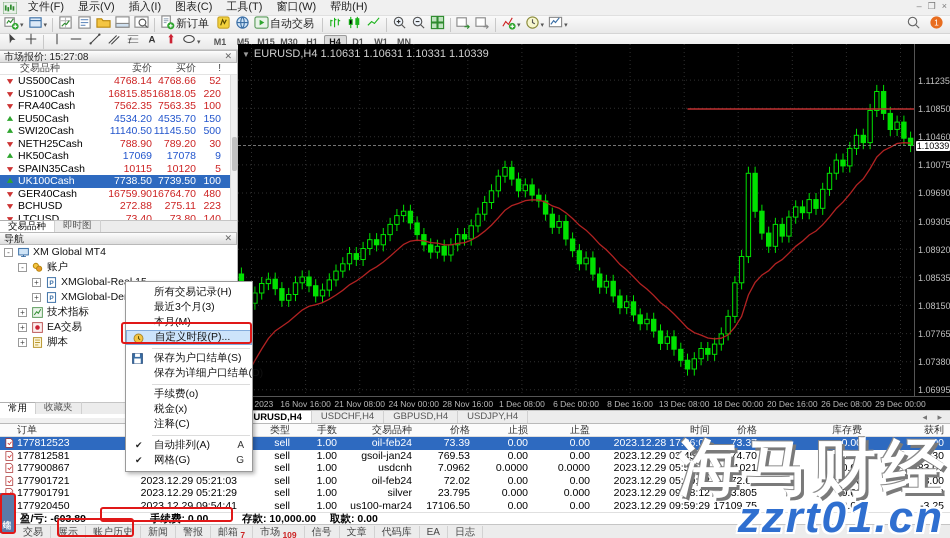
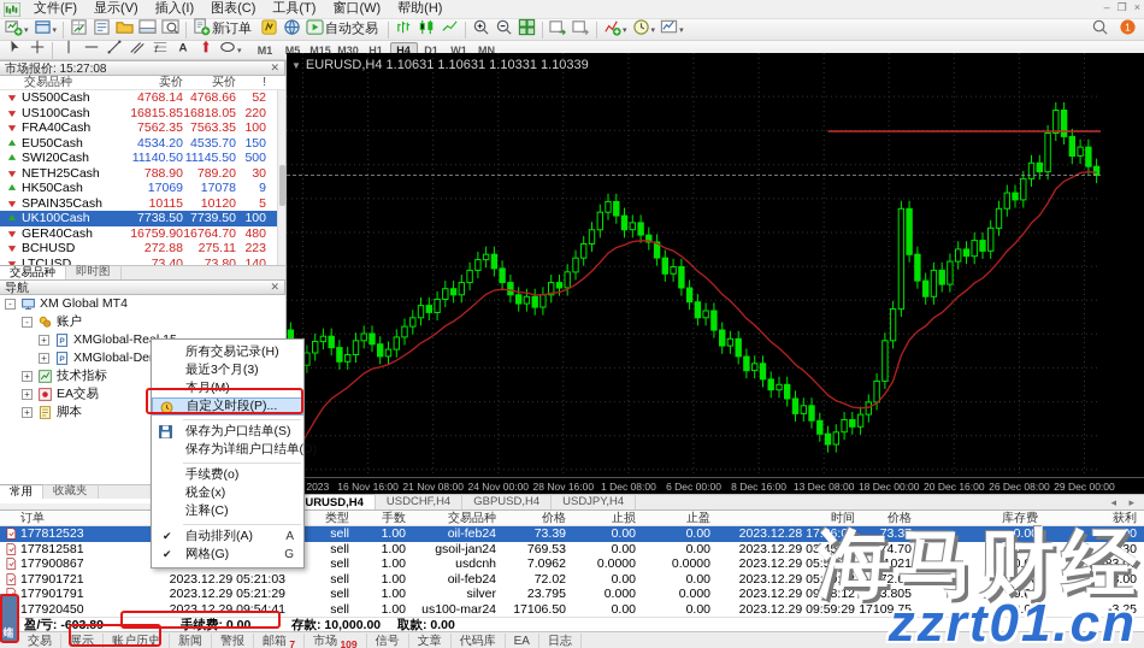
  文件(F)
  显示(V)
  插入(I)
  图表(C)
  工具(T)
  窗口(W)
  帮助(H)
  –
  ❐
  ×
  新订单
  自动交易
  1
  f
  A
  M1
  M5
  M15
  M30
  H1
  H4
  D1
  W1
  MN
  市场报价: 15:27:08
  ✕
  交易品种
  卖价
  买价
  !
  US500Cash
  4768.14
  4768.66
  52
  US100Cash
  16815.85
  16818.05
  220
  FRA40Cash
  7562.35
  7563.35
  100
  EU50Cash
  4534.20
  4535.70
  150
  SWI20Cash
  11140.50
  11145.50
  500
  NETH25Cash
  788.90
  789.20
  30
  HK50Cash
  17069
  17078
  9
  SPAIN35Cash
  10115
  10120
  5
  UK100Cash
  7738.50
  7739.50
  100
  GER40Cash
  16759.90
  16764.70
  480
  BCHUSD
  272.88
  275.11
  223
  LTCUSD
  73.40
  73.80
  140
  交易品种
  即时图
  导航
  ✕
  -
  XM Global MT4
  -
  账户
  +
  XMGlobal-Re
  +
  XMGlobal-De
  +
  技术指标
  +
  EA交易
  +
  脚本
  常用
  收藏夹
  ▼ EURUSD,H4 1.10631 1.10631 1.10331 1.10339
- 1.11235
- 1.10850
- 1.10460
- 1.10075
- 1.09690
- 1.09305
- 1.08920
- 1.08535
- 1.08150
- 1.07765
- 1.07380
- 1.06995
- 1.10339
  16 Nov 16:00
  21 Nov 08:00
  24 Nov 00:00
  28 Nov 16:00
  1 Dec 08:00
  6 Dec 00:00
  8 Dec 16:00
  13 Dec 08:00
  18 Dec 00:00
  20 Dec 16:00
  26 Dec 08:00
  29 Dec 00:00
  URUSD,H4
  USDCHF,H4
  GBPUSD,H4
  USDJPY,H4
  ◂ ▸
  订单
  类型
  手数
  交易品种
  价格
  止损
  止盈
  时间
  价格
  库存费
  获利
  177812523
  sell
  1.00
  oil-feb24
  73.39
  0.00
  0.00
  2023.12.28 17:36:06
  73.37
  0.00
  2.00
  177812581
  sell
  1.00
  gsoil-jan24
  769.53
  0.00
  0.00
  2023.12.29 03:45:12
  774.70
  0.00
  -59.30
  177900867
  sell
  1.00
  usdcnh
  7.0962
  0.0000
  0.0000
  2023.12.29 05:58:40
  7.1021
  0.00
  -83.07
  177901721
  2023.12.29 05:21:03
  sell
  1.00
  oil-feb24
  72.02
  0.00
  0.00
  2023.12.29 05:59:02
  72.05
  0.00
  -3.00
  177901791
  2023.12.29 05:21:29
  sell
  1.00
  silver
  23.795
  0.000
  0.000
  2023.12.29 09:58:12
  23.805
  0.00
  -50.00
  177920450
  2023.12.29 09:54:41
  sell
  1.00
  us100-mar24
  17106.50
  0.00
  0.00
  2023.12.29 09:59:29
  17109.75
  0.00
  -3.25
  盈/亏: -603.89
  手续费: 0.00
  存款: 10,000.00
  取款: 0.00
  交易
  展示
  账户历史
  新闻
  警报
  邮箱 7
  市场 109
  信号
  文章
  代码库
  EA
  日志
  所有交易记录(H)
  最近3个月(3)
  本月(M)
  自定义时段(P)...
  保存为户口结单(S)
  保存为详细户口结单(D)
  手续费(o)
  税金(x)
  注释(C)
  ✔
  自动排列(A)
  A
  ✔
  网格(G)
  G
  海马财经
  zzrt01.cn
